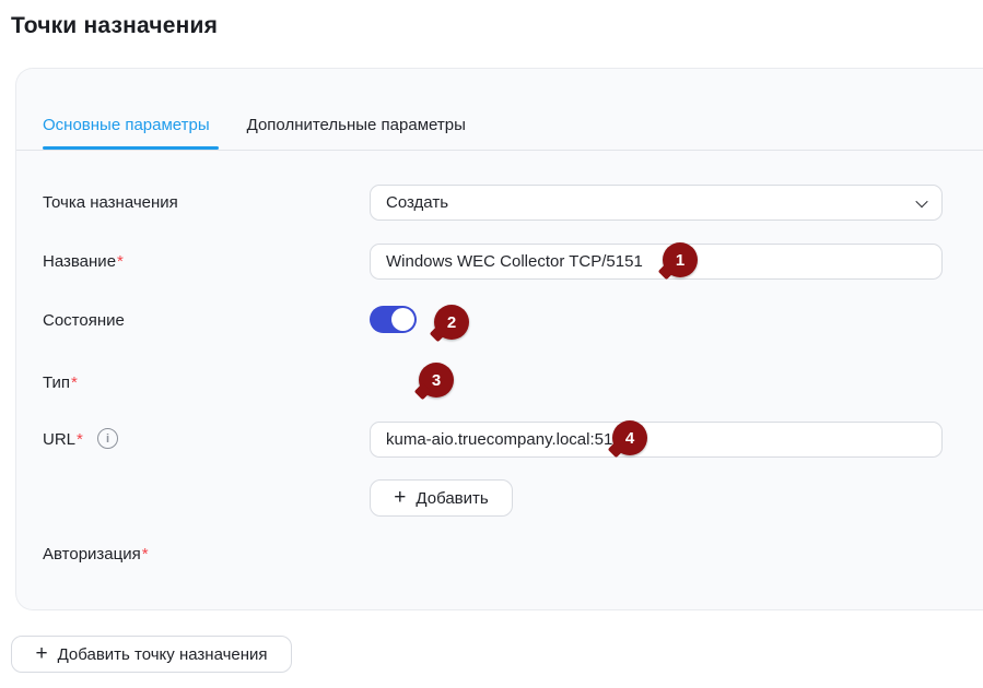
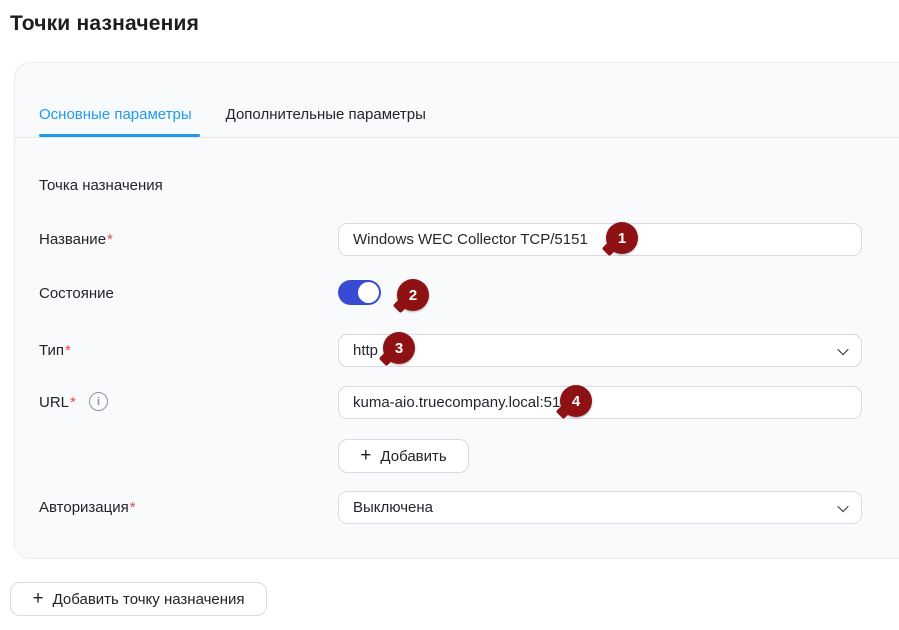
  Точки назначения
  Основные параметры
  Дополнительные параметры
  Точка назначения
- Создать
  Название*
  Windows WEC Collector TCP/5151
  Состояние
  Тип*
+ http
  URL*
  i
  kuma-aio.truecompany.local:51
  +
  Добавить
  Авторизация*
+ Выключена
  1
  2
  3
  4
  +
  Добавить точку назначения
